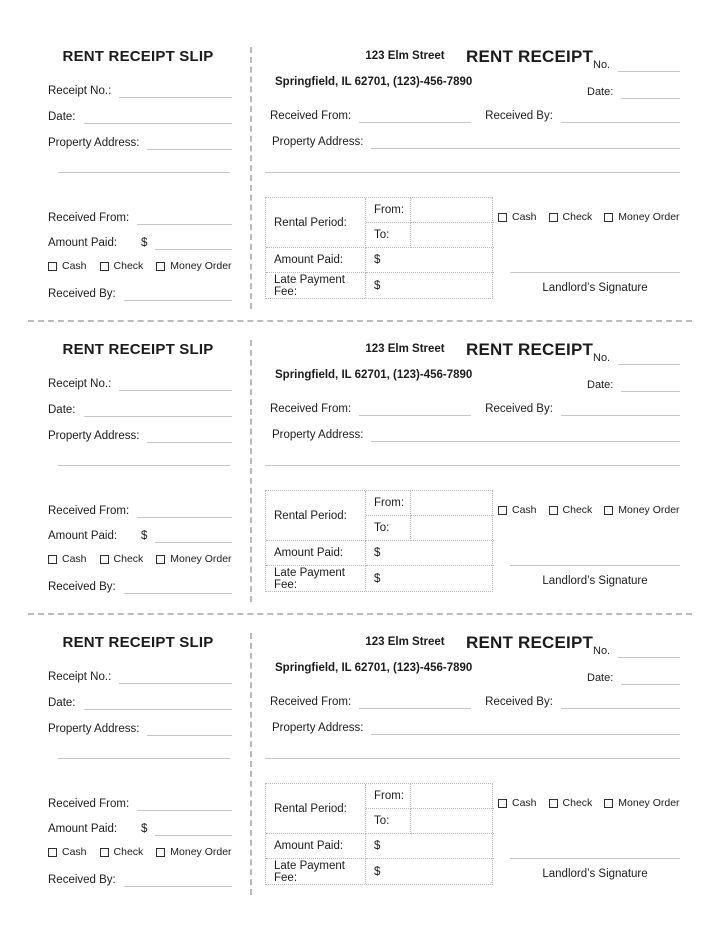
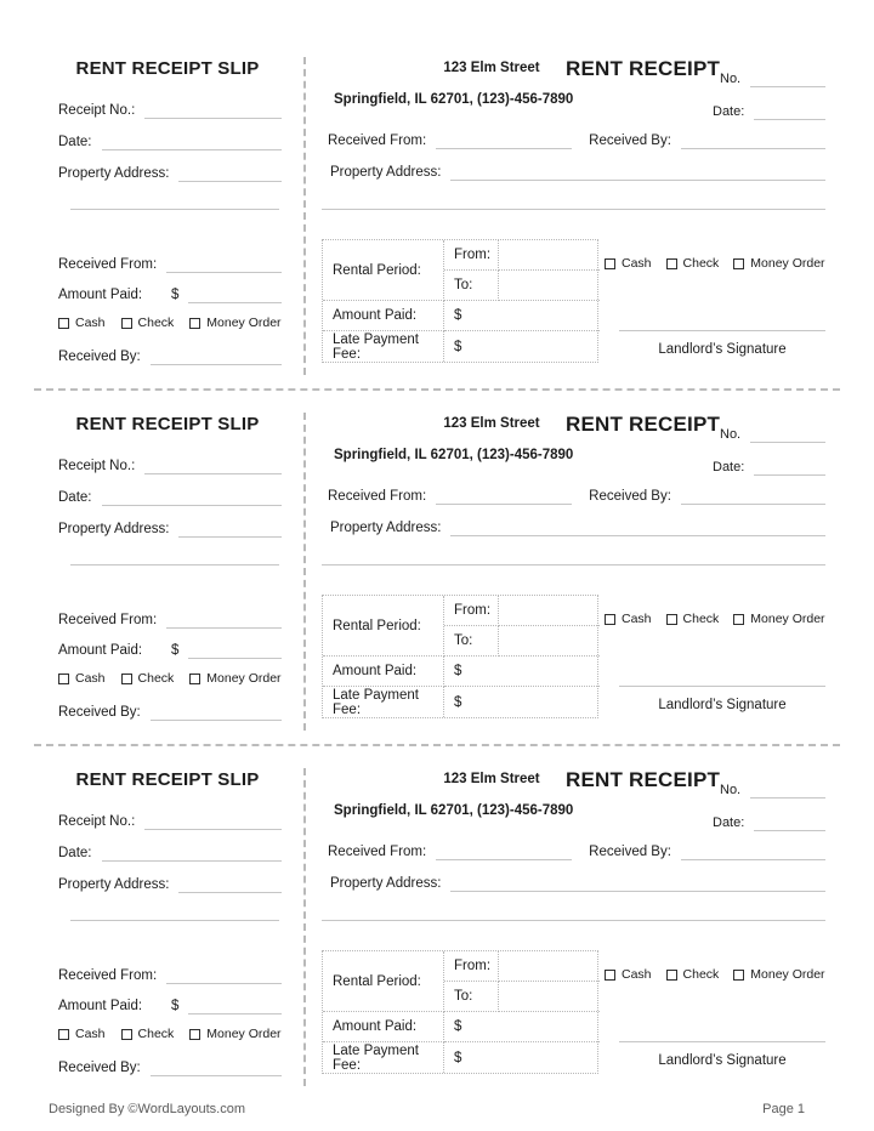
  RENT RECEIPT SLIP
  Receipt No.:
  Date:
  Property Address:
  Received From:
  Amount Paid:
  $
  Cash
  Check
  Money Order
  Received By:
  123 Elm Street
  Springfield, IL 62701, (123)-456-7890
  RENT RECEIPT
  No.
  Date:
  Received From:
  Received By:
  Property Address:
  Rental Period:
  From:
  To:
  Amount Paid:
  $
  Late Payment Fee:
  $
  Cash
  Check
  Money Order
  Landlord’s Signature
  RENT RECEIPT SLIP
  Receipt No.:
  Date:
  Property Address:
  Received From:
  Amount Paid:
  $
  Cash
  Check
  Money Order
  Received By:
  123 Elm Street
  Springfield, IL 62701, (123)-456-7890
  RENT RECEIPT
  No.
  Date:
  Received From:
  Received By:
  Property Address:
  Rental Period:
  From:
  To:
  Amount Paid:
  $
  Late Payment Fee:
  $
  Cash
  Check
  Money Order
  Landlord’s Signature
  RENT RECEIPT SLIP
  Receipt No.:
  Date:
  Property Address:
  Received From:
  Amount Paid:
  $
  Cash
  Check
  Money Order
  Received By:
  123 Elm Street
  Springfield, IL 62701, (123)-456-7890
  RENT RECEIPT
  No.
  Date:
  Received From:
  Received By:
  Property Address:
  Rental Period:
  From:
  To:
  Amount Paid:
  $
  Late Payment Fee:
  $
  Cash
  Check
  Money Order
  Landlord’s Signature
+ Designed By ©WordLayouts.com
+ Page 1
